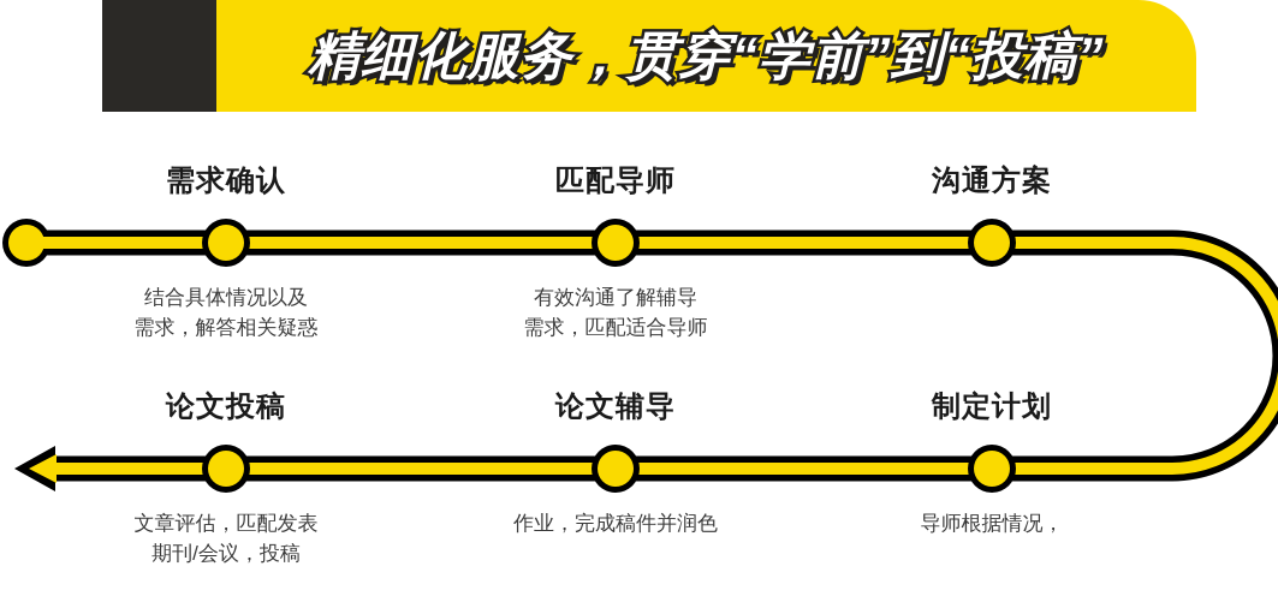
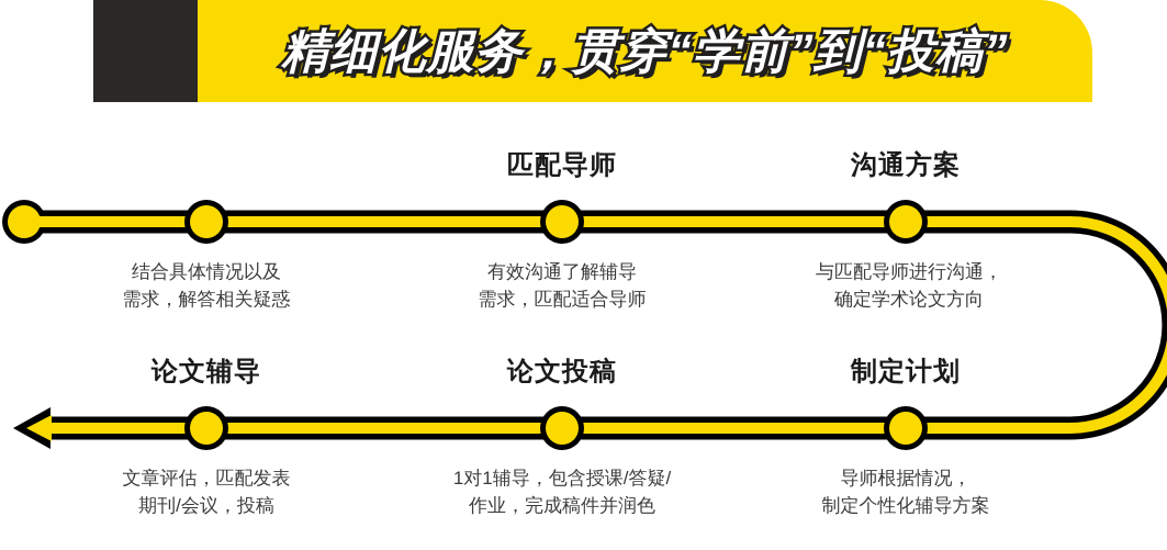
  精细化服务，贯穿“学前”到“投稿”
- 需求确认
  结合具体情况以及
  需求，解答相关疑惑
  匹配导师
  有效沟通了解辅导
  需求，匹配适合导师
  沟通方案
+ 与匹配导师进行沟通，
+ 确定学术论文方向
- 论文投稿
+ 论文辅导
  文章评估，匹配发表
  期刊/会议，投稿
- 论文辅导
+ 论文投稿
+ 1对1辅导，包含授课/答疑/
  作业，完成稿件并润色
  制定计划
  导师根据情况，
+ 制定个性化辅导方案
